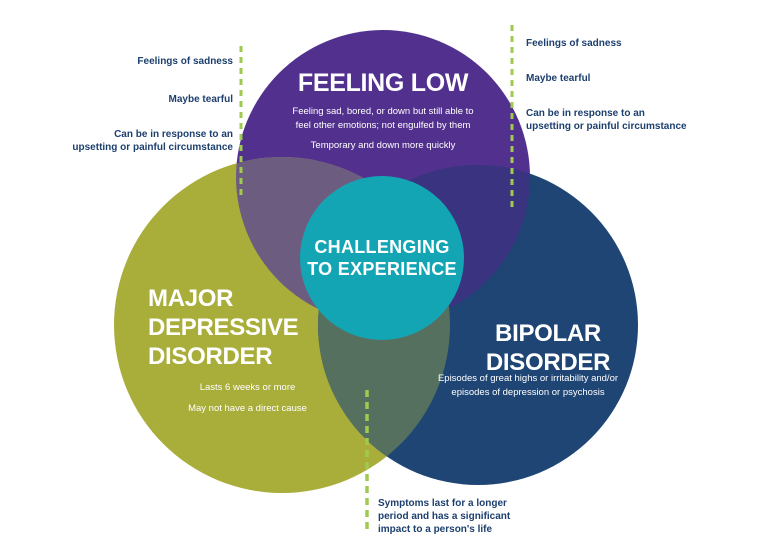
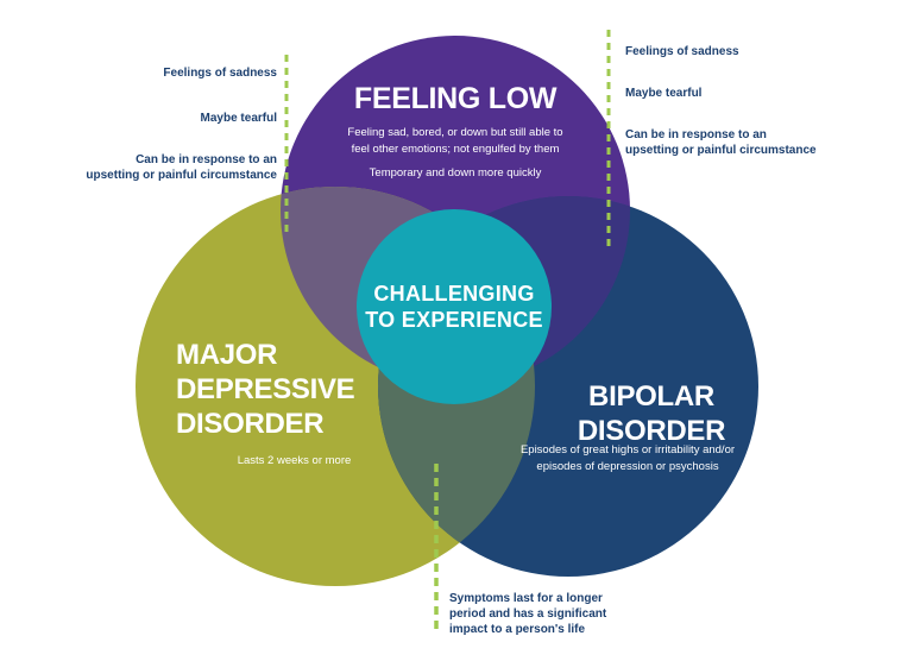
  FEELING LOW
  Feeling sad, bored, or down but still able to
  feel other emotions; not engulfed by them
  Temporary and down more quickly
  MAJOR
  DEPRESSIVE
  DISORDER
- Lasts 6 weeks or more
+ Lasts 2 weeks or more
- May not have a direct cause
  BIPOLAR
  DISORDER
  Episodes of great highs or irritability and/or
  episodes of depression or psychosis
  CHALLENGING
  TO EXPERIENCE
  Feelings of sadness
  Maybe tearful
  Can be in response to an
  upsetting or painful circumstance
  Feelings of sadness
  Maybe tearful
  Can be in response to an
  upsetting or painful circumstance
  Symptoms last for a longer
  period and has a significant
  impact to a person's life
